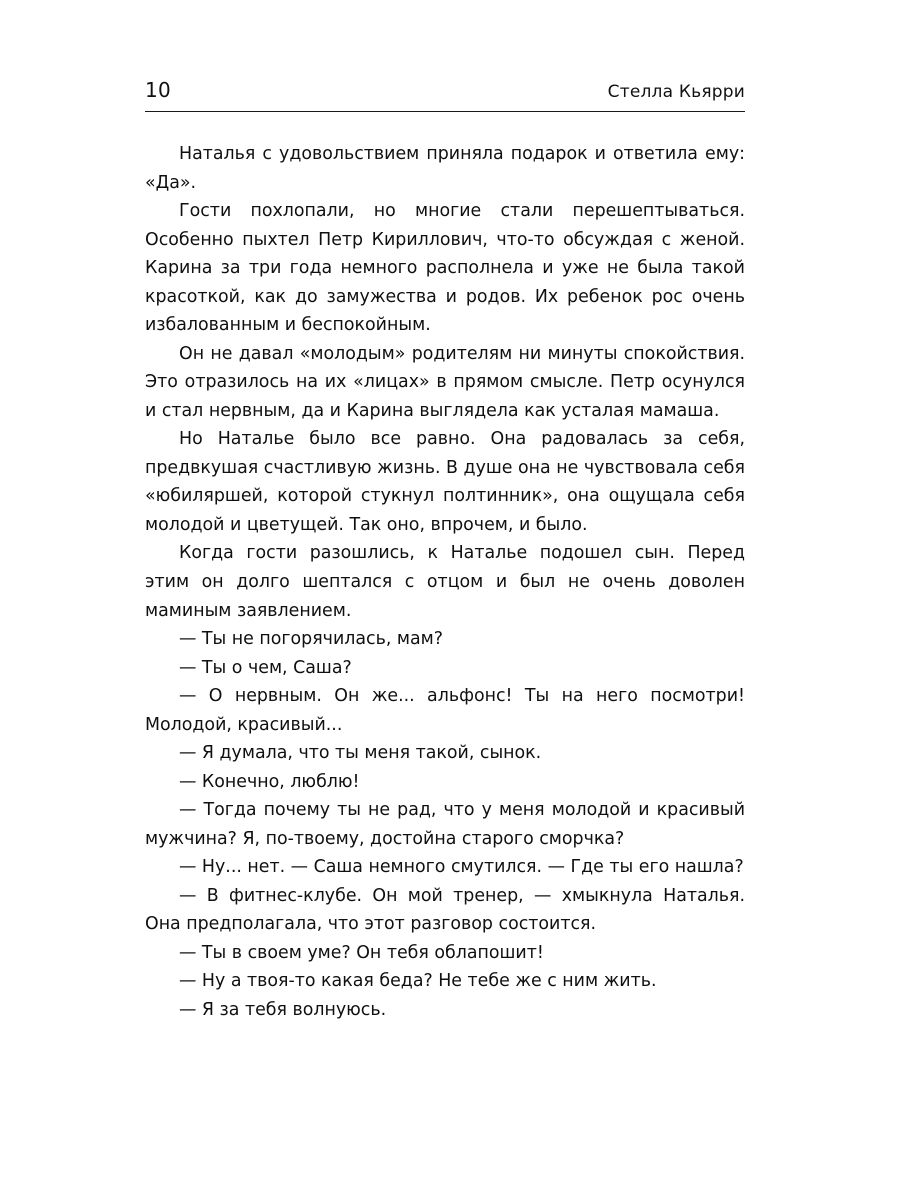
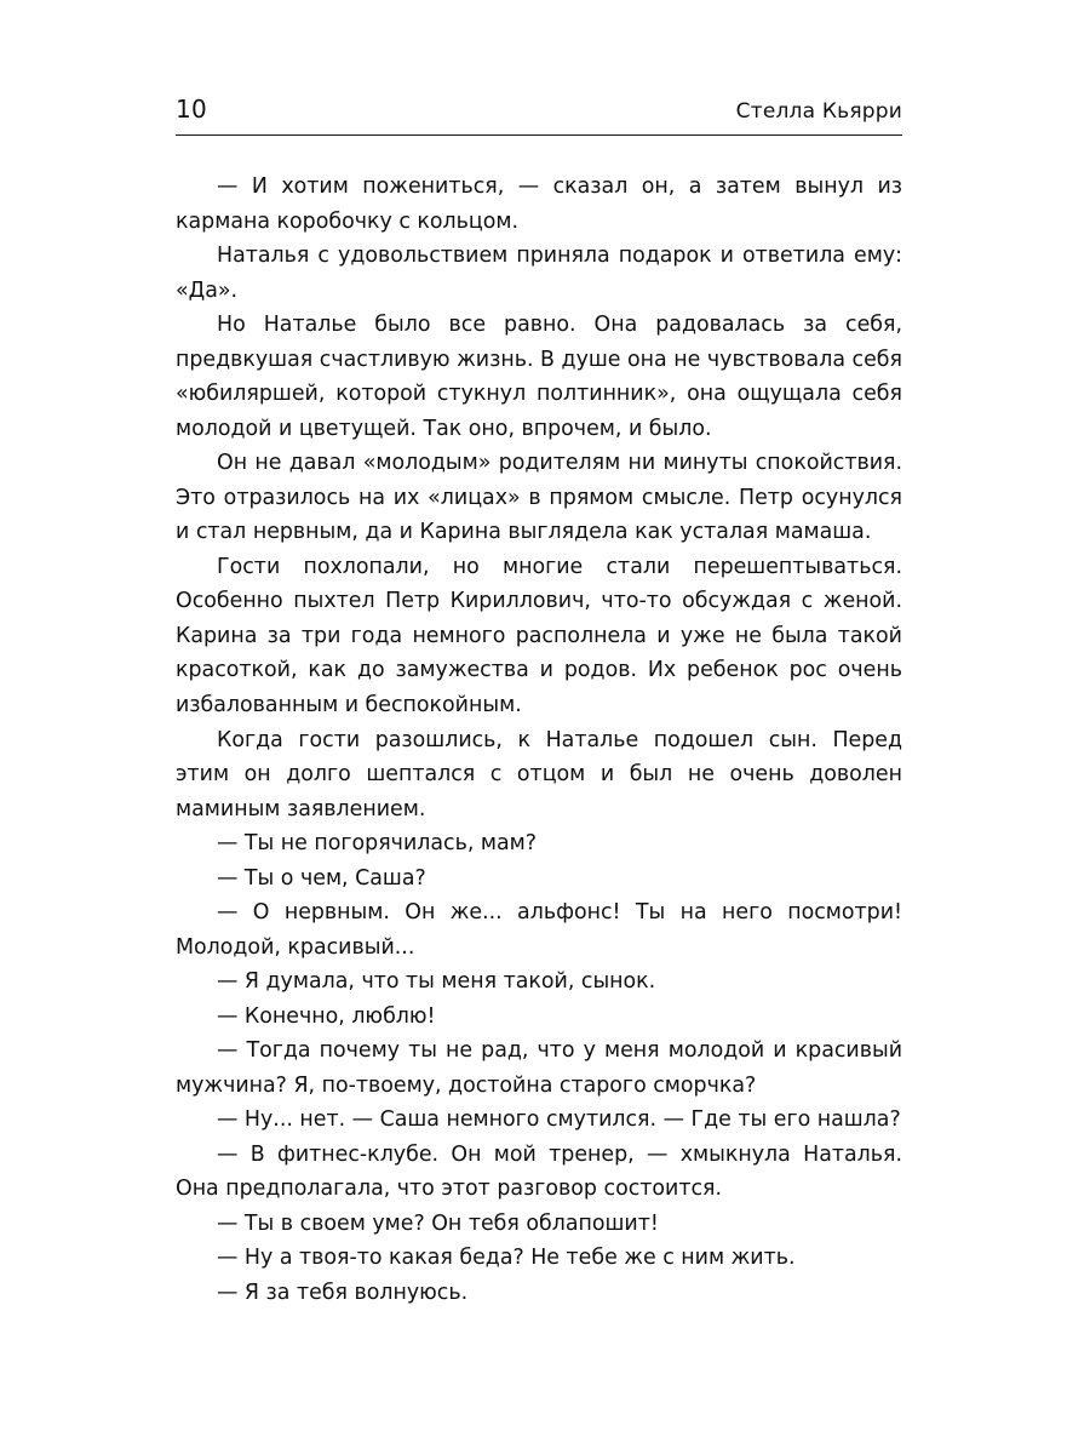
  10
  Стелла Кьярри
+ — И хотим пожениться, — сказал он, а затем вынул из кармана коробочку с кольцом.
  Наталья с удовольствием приняла подарок и ответила ему: «Да».
- Гости похлопали, но многие стали перешептываться. Особенно пыхтел Петр Кириллович, что-то обсуждая с женой. Карина за три года немного располнела и уже не была такой красоткой, как до замужества и родов. Их ребенок рос очень избалованным и беспокойным.
+ Но Наталье было все равно. Она радовалась за себя, предвкушая счастливую жизнь. В душе она не чувствовала себя «юбиляршей, которой стукнул полтинник», она ощущала себя молодой и цветущей. Так оно, впрочем, и было.
  Он не давал «молодым» родителям ни минуты спокойствия. Это отразилось на их «лицах» в прямом смысле. Петр осунулся и стал нервным, да и Карина выглядела как усталая мамаша.
- Но Наталье было все равно. Она радовалась за себя, предвкушая счастливую жизнь. В душе она не чувствовала себя «юбиляршей, которой стукнул полтинник», она ощущала себя молодой и цветущей. Так оно, впрочем, и было.
+ Гости похлопали, но многие стали перешептываться. Особенно пыхтел Петр Кириллович, что-то обсуждая с женой. Карина за три года немного располнела и уже не была такой красоткой, как до замужества и родов. Их ребенок рос очень избалованным и беспокойным.
  Когда гости разошлись, к Наталье подошел сын. Перед этим он долго шептался с отцом и был не очень доволен маминым заявлением.
  — Ты не погорячилась, мам?
  — Ты о чем, Саша?
  — О нервным. Он же... альфонс! Ты на него посмотри! Молодой, красивый...
  — Я думала, что ты меня такой, сынок.
  — Конечно, люблю!
  — Тогда почему ты не рад, что у меня молодой и красивый мужчина? Я, по-твоему, достойна старого сморчка?
  — Ну... нет. — Саша немного смутился. — Где ты его нашла?
  — В фитнес-клубе. Он мой тренер, — хмыкнула Наталья. Она предполагала, что этот разговор состоится.
  — Ты в своем уме? Он тебя облапошит!
  — Ну а твоя-то какая беда? Не тебе же с ним жить.
  — Я за тебя волнуюсь.
